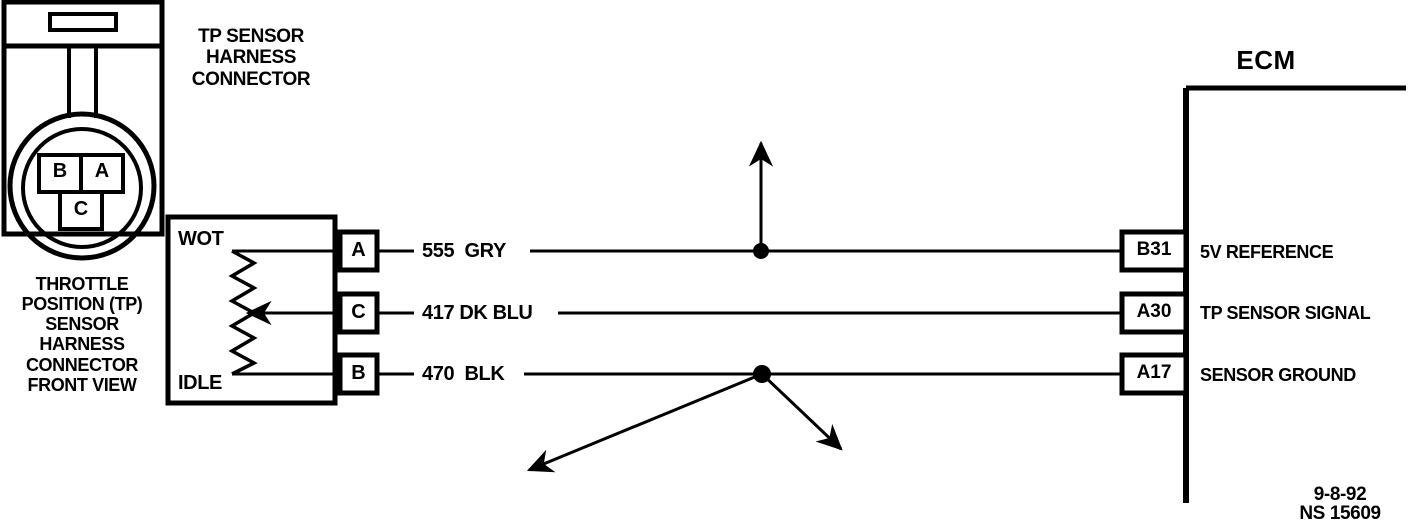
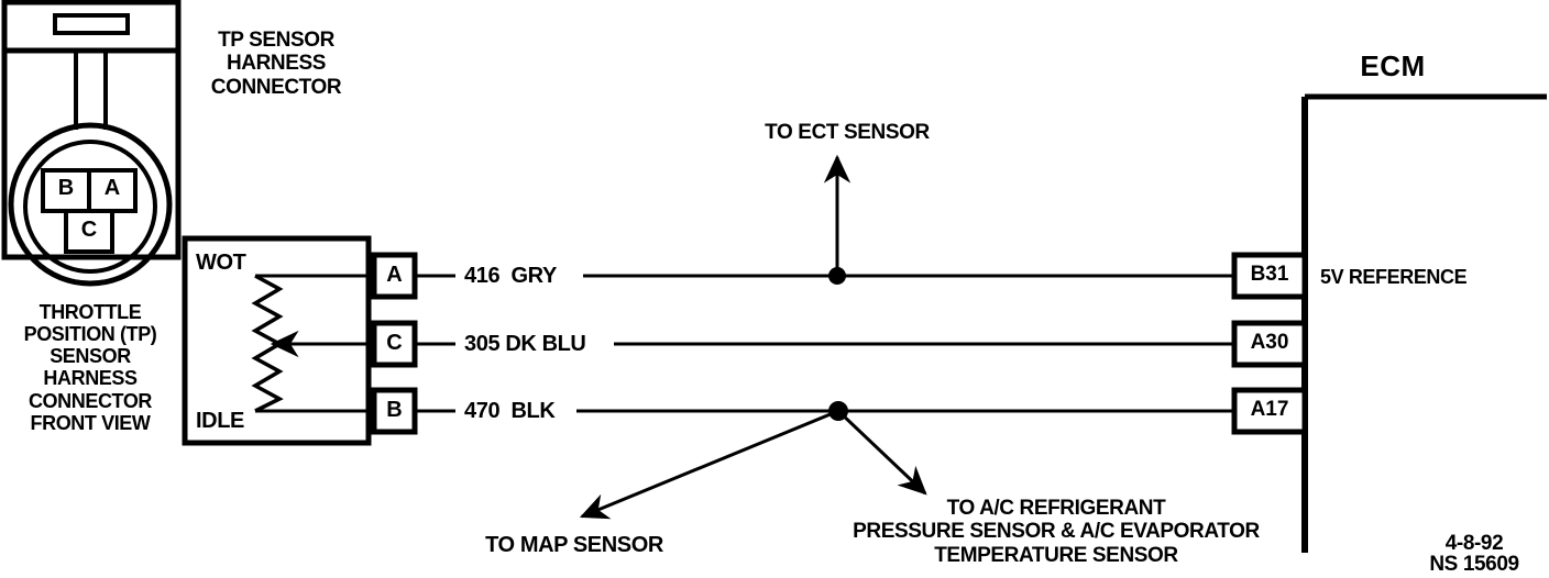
  TP SENSOR
  HARNESS
  CONNECTOR
  THROTTLE
  POSITION (TP)
  SENSOR
  HARNESS
  CONNECTOR
  FRONT VIEW
  B
  A
  C
  WOT
  IDLE
  A
  C
  B
- 555 GRY
+ 416 GRY
- 417 DK BLU
+ 305 DK BLU
  470 BLK
  B31
  A30
  A17
  5V REFERENCE
- TP SENSOR SIGNAL
- SENSOR GROUND
  ECM
+ TO ECT SENSOR
+ TO MAP SENSOR
+ TO A/C REFRIGERANT
+ PRESSURE SENSOR & A/C EVAPORATOR
+ TEMPERATURE SENSOR
- 9-8-92
+ 4-8-92
  NS 15609
